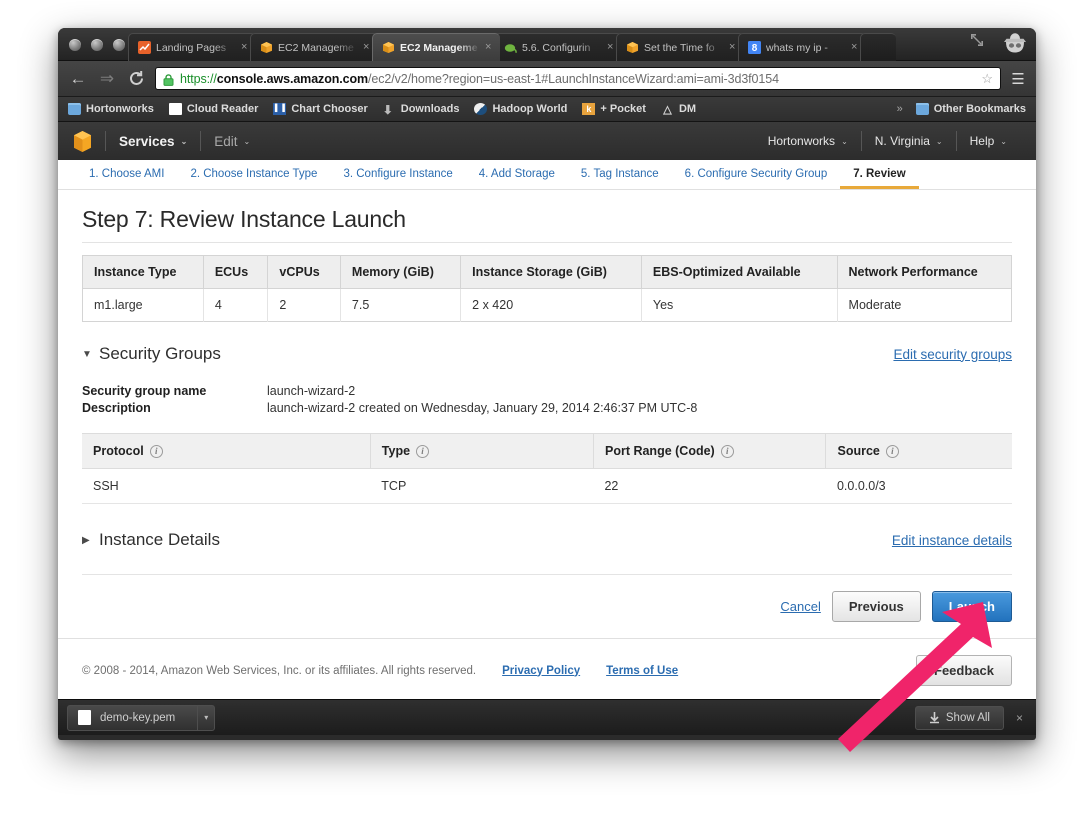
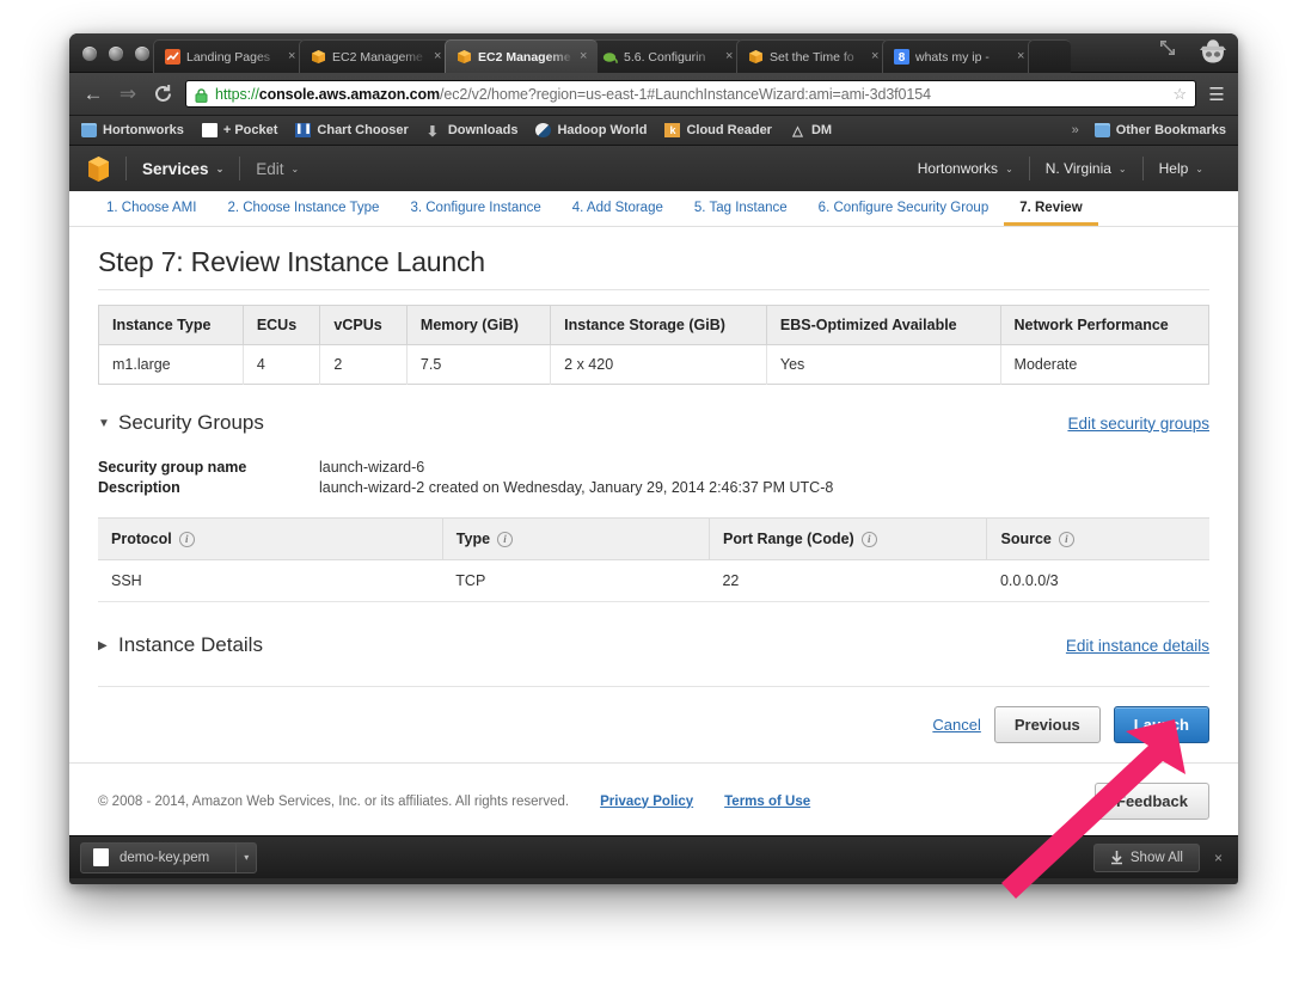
  Landing Pages
  ×
  EC2 Manageme
  ×
  EC2 Manageme
  ×
  5.6. Configurin
  ×
  Set the Time fo
  ×
  8
  whats my ip -
  ×
  ←
  ⇒
  https://console.aws.amazon.com/ec2/v2/home?region=us-east-1#LaunchInstanceWizard:ami=ami-3d3f0154
  ☆
  ☰
  Hortonworks
- Cloud Reader
+ + Pocket
  Chart Chooser
  ⬇
  Downloads
  Hadoop World
  k
- + Pocket
+ Cloud Reader
  △
  DM
  »
  Other Bookmarks
  Services
  ⌄
  Edit
  ⌄
  Hortonworks
  ⌄
  N. Virginia
  ⌄
  Help
  ⌄
  1. Choose AMI
  2. Choose Instance Type
  3. Configure Instance
  4. Add Storage
  5. Tag Instance
  6. Configure Security Group
  7. Review
  Step 7: Review Instance Launch
  Instance Type	ECUs	vCPUs	Memory (GiB)	Instance Storage (GiB)	EBS-Optimized Available	Network Performance
  m1.large	4	2	7.5	2 x 420	Yes	Moderate
  ▼
  Security Groups
  Edit security groups
  Security group name
- launch-wizard-2
+ launch-wizard-6
  Description
  launch-wizard-2 created on Wednesday, January 29, 2014 2:46:37 PM UTC-8
  Protocol i	Type i	Port Range (Code) i	Source i
  SSH	TCP	22	0.0.0.0/3
  ▶
  Instance Details
  Edit instance details
  Cancel
  Previous
  © 2008 - 2014, Amazon Web Services, Inc. or its affiliates. All rights reserved.
  Privacy Policy
  Terms of Use
  Feedback
  demo-key.pem
  ▾
  Show All
  ×
